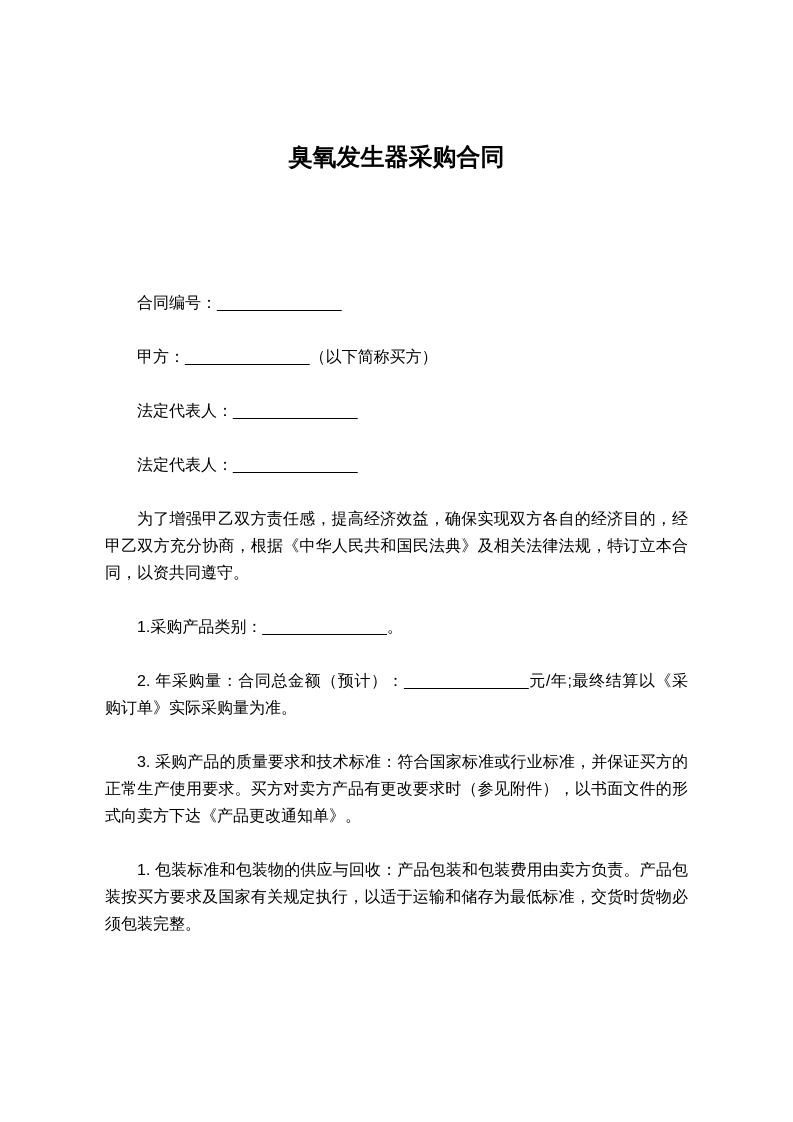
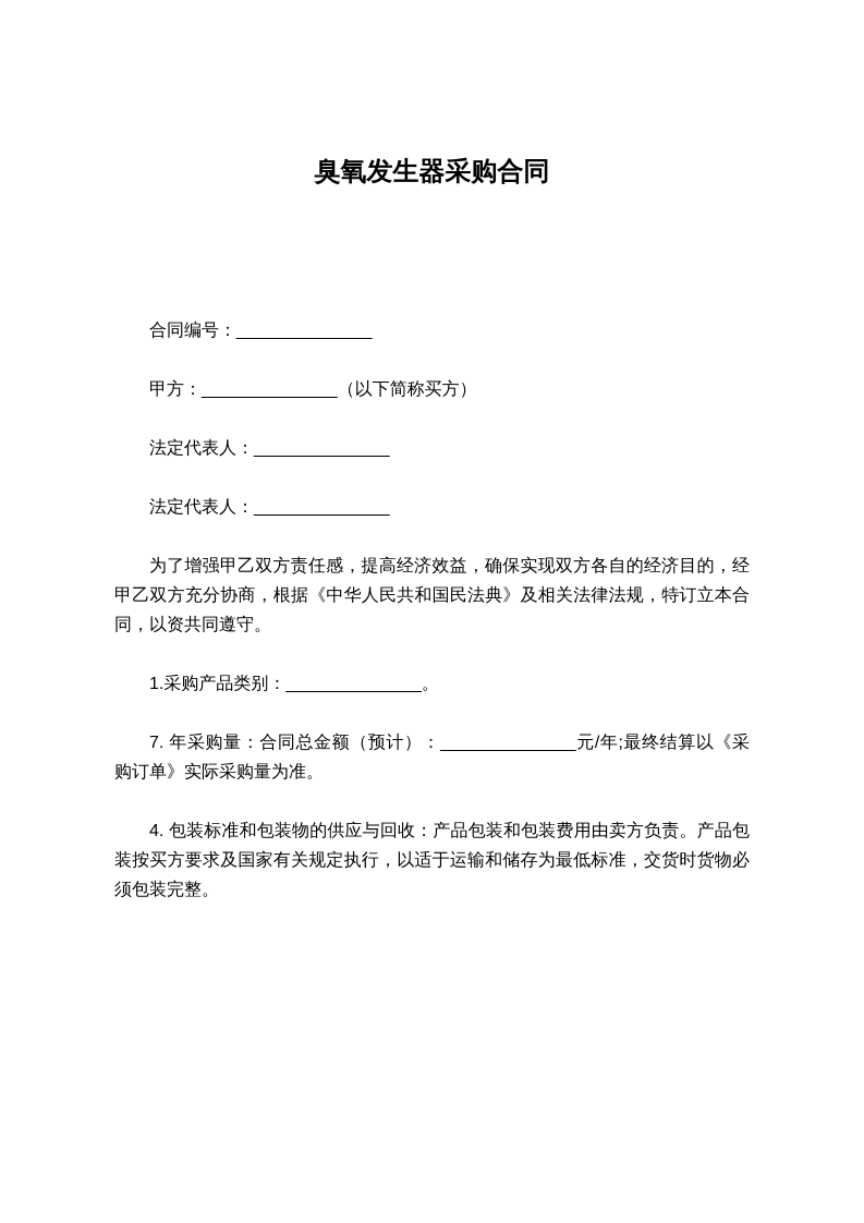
  臭氧发生器采购合同
  合同编号：______________
  甲方：______________（以下简称买方）
  法定代表人：______________
  法定代表人：______________
  为了增强甲乙双方责任感，提高经济效益，确保实现双方各自的经济目的，经甲乙双方充分协商，根据《中华人民共和国民法典》及相关法律法规，特订立本合同，以资共同遵守。
  1.采购产品类别：______________。
- 2. 年采购量：合同总金额（预计）：______________元/年;最终结算以《采购订单》实际采购量为准。
+ 7. 年采购量：合同总金额（预计）：______________元/年;最终结算以《采购订单》实际采购量为准。
- 3. 采购产品的质量要求和技术标准：符合国家标准或行业标准，并保证买方的正常生产使用要求。买方对卖方产品有更改要求时（参见附件），以书面文件的形式向卖方下达《产品更改通知单》。
- 1. 包装标准和包装物的供应与回收：产品包装和包装费用由卖方负责。产品包装按买方要求及国家有关规定执行，以适于运输和储存为最低标准，交货时货物必须包装完整。
+ 4. 包装标准和包装物的供应与回收：产品包装和包装费用由卖方负责。产品包装按买方要求及国家有关规定执行，以适于运输和储存为最低标准，交货时货物必须包装完整。
